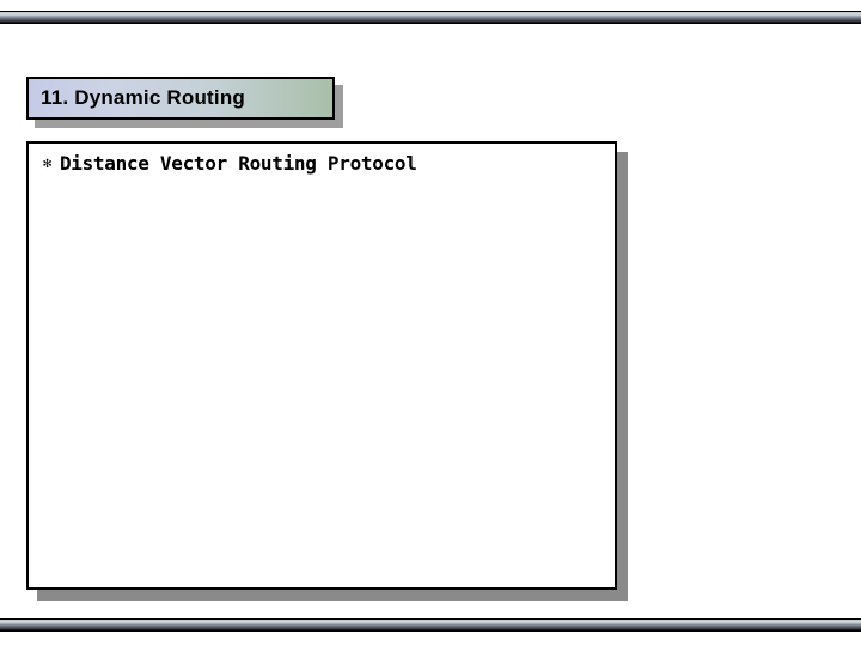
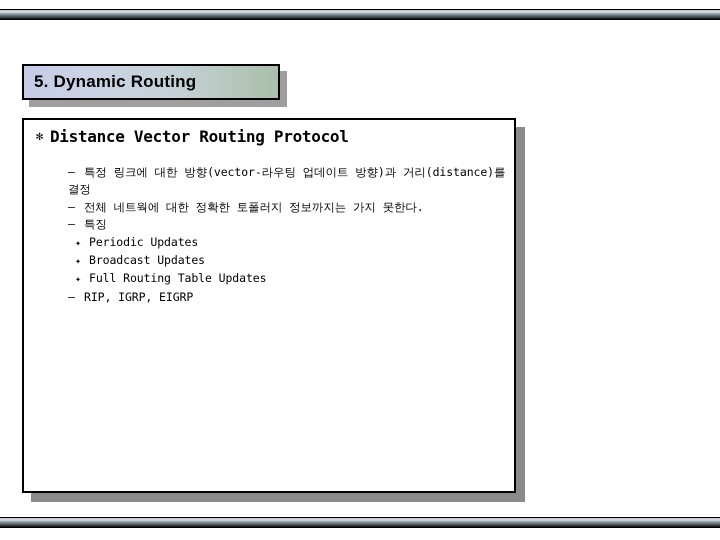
- 11. Dynamic Routing
+ 5. Dynamic Routing
  ✻ Distance Vector Routing Protocol
+ – 특정 링크에 대한 방향(vector-라우팅 업데이트 방향)과 거리(distance)를
+ 결정
+ – 전체 네트웍에 대한 정확한 토폴러지 정보까지는 가지 못한다.
+ – 특징
+ ✦ Periodic Updates
+ ✦ Broadcast Updates
+ ✦ Full Routing Table Updates
+ – RIP, IGRP, EIGRP
